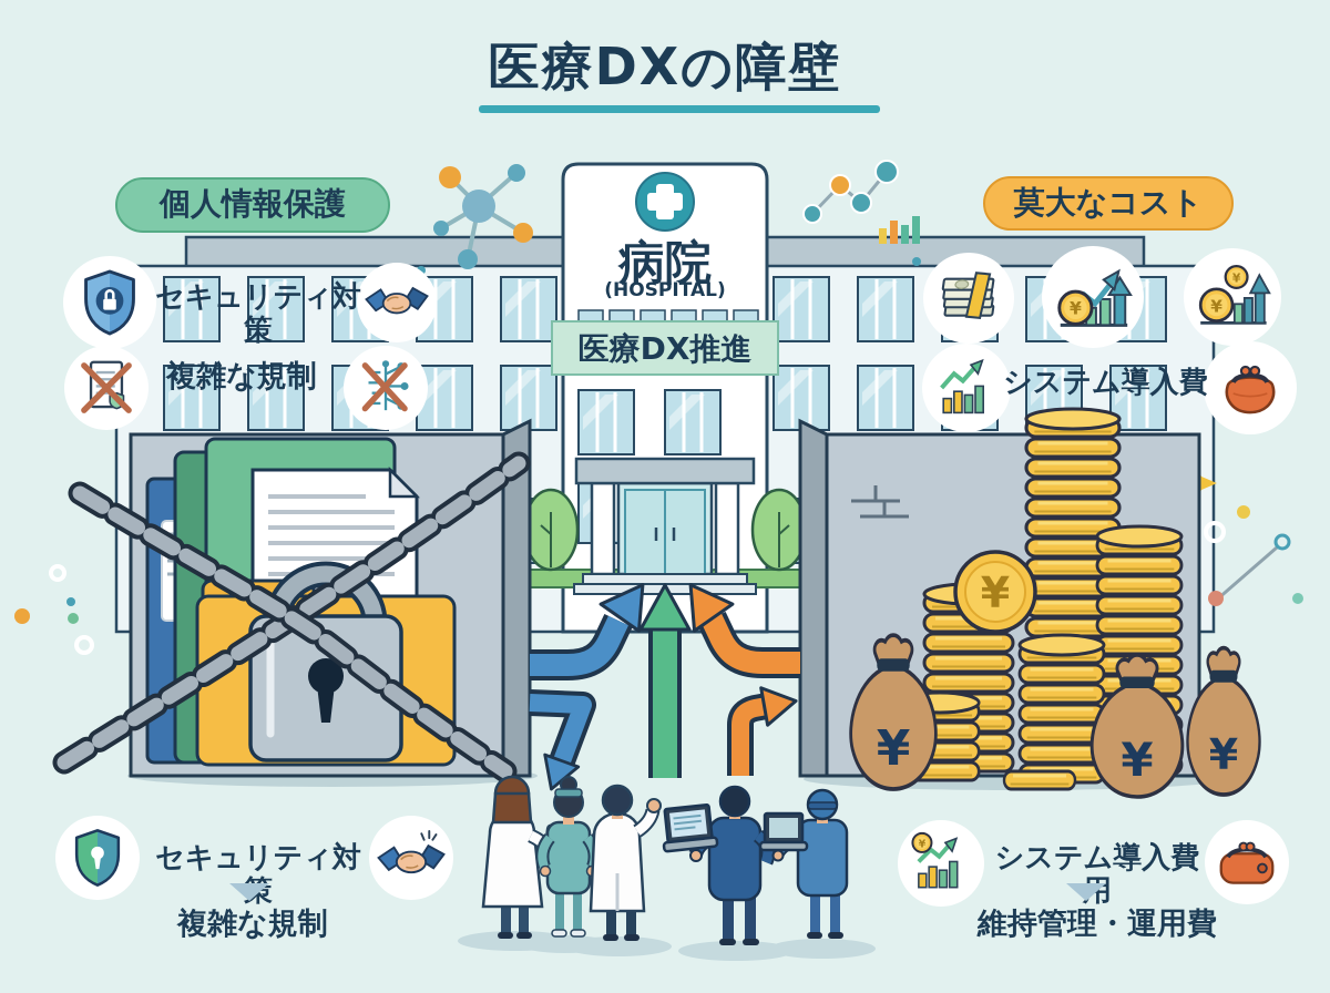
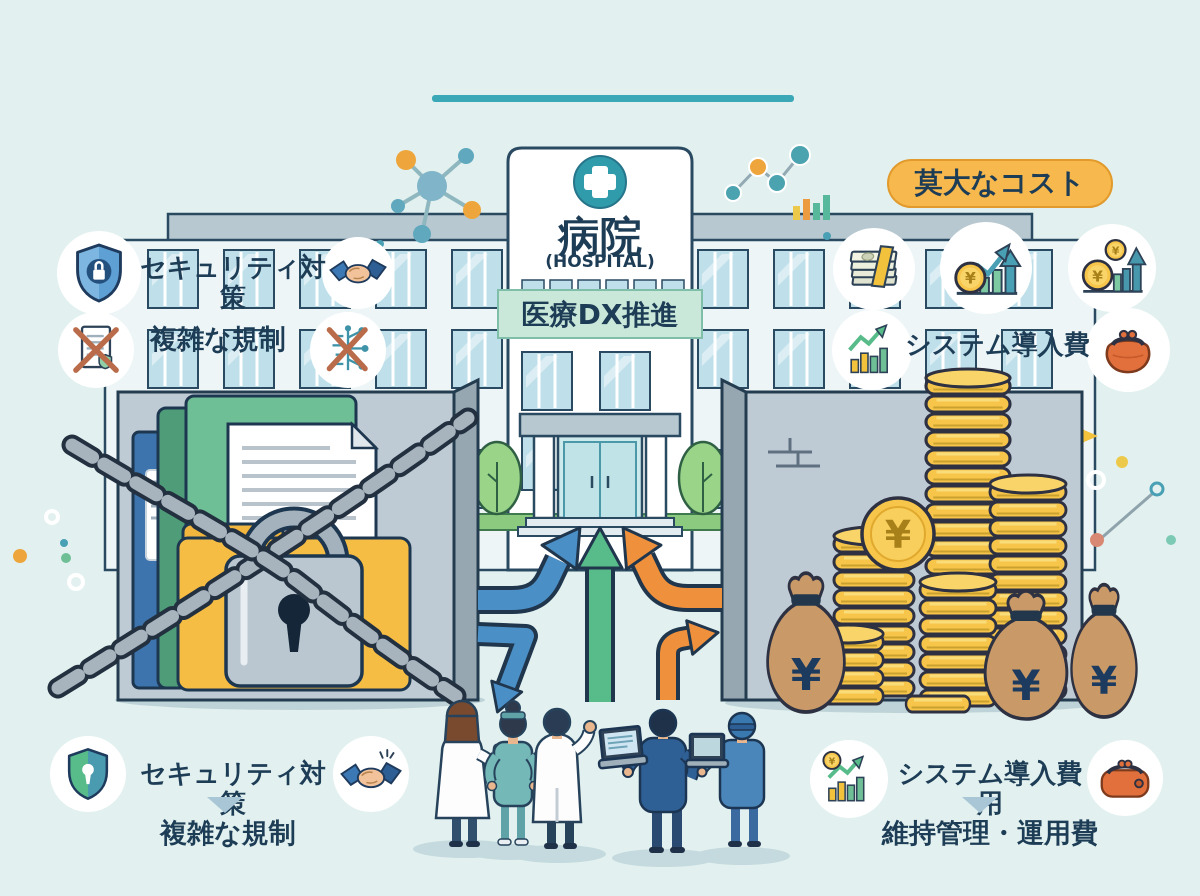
  ¥
  ¥
  ¥
  ¥
- 医療DXの障壁
- 個人情報保護
  莫大なコスト
  病院
  (HOSPITAL)
  医療DX推進
  セキュリティ対策
  複雑な規制
  ¥
  ¥
  ¥
  システム導入費
  セキュリティ対策
  複雑な規制
  ¥
  システム導入費用
  維持管理・運用費
